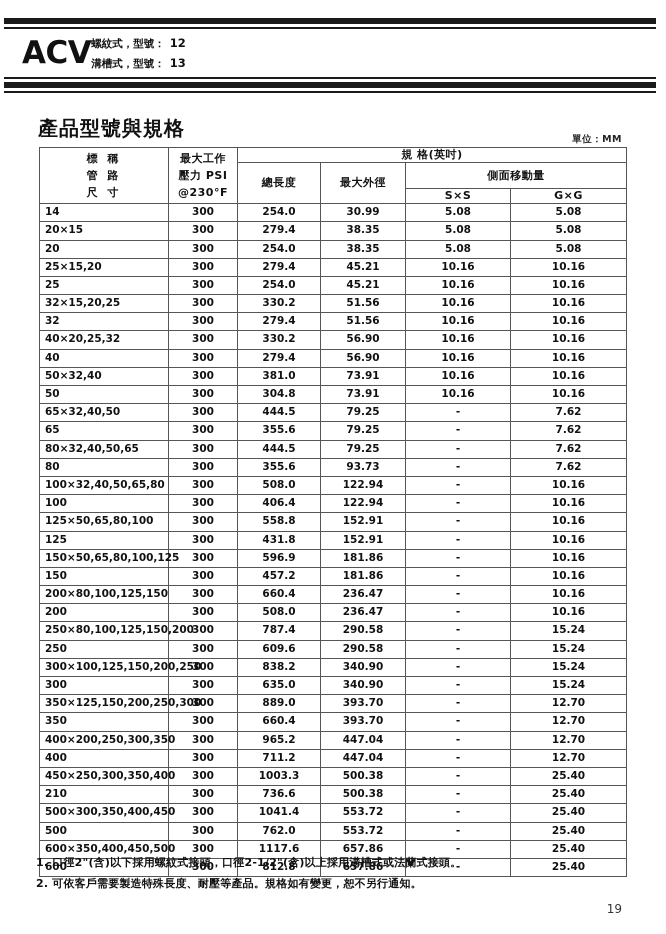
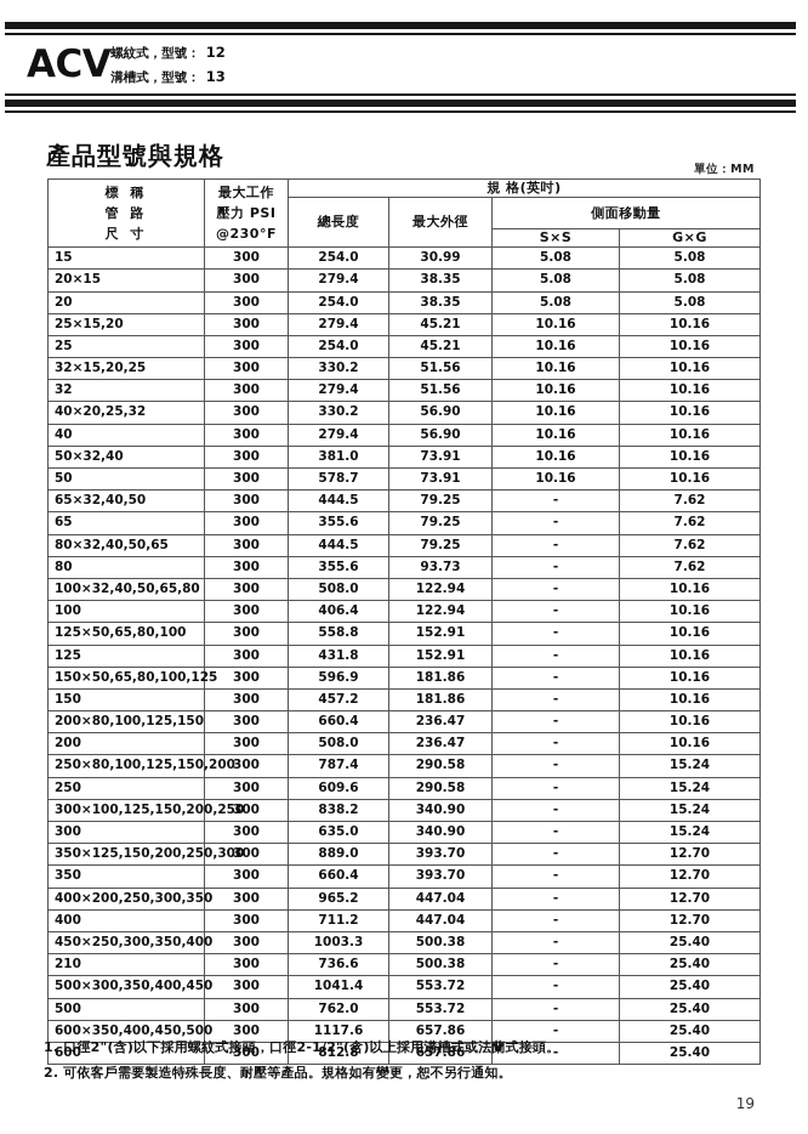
  ACV
  螺紋式，型號： 12
  溝槽式，型號： 13
  產品型號與規格
  單位：MM
  標 稱 管 路 尺 寸	最大工作 壓力 PSI @230°F	規 格(英吋)
  總長度	最大外徑	側面移動量
  S×S	G×G
- 14	300	254.0	30.99	5.08	5.08
+ 15	300	254.0	30.99	5.08	5.08
  20×15	300	279.4	38.35	5.08	5.08
  20	300	254.0	38.35	5.08	5.08
  25×15,20	300	279.4	45.21	10.16	10.16
  25	300	254.0	45.21	10.16	10.16
  32×15,20,25	300	330.2	51.56	10.16	10.16
  32	300	279.4	51.56	10.16	10.16
  40×20,25,32	300	330.2	56.90	10.16	10.16
  40	300	279.4	56.90	10.16	10.16
  50×32,40	300	381.0	73.91	10.16	10.16
- 50	300	304.8	73.91	10.16	10.16
+ 50	300	578.7	73.91	10.16	10.16
  65×32,40,50	300	444.5	79.25	-	7.62
  65	300	355.6	79.25	-	7.62
  80×32,40,50,65	300	444.5	79.25	-	7.62
  80	300	355.6	93.73	-	7.62
  100×32,40,50,65,80	300	508.0	122.94	-	10.16
  100	300	406.4	122.94	-	10.16
  125×50,65,80,100	300	558.8	152.91	-	10.16
  125	300	431.8	152.91	-	10.16
  150×50,65,80,100,125	300	596.9	181.86	-	10.16
  150	300	457.2	181.86	-	10.16
  200×80,100,125,150	300	660.4	236.47	-	10.16
  200	300	508.0	236.47	-	10.16
  250×80,100,125,150,200	300	787.4	290.58	-	15.24
  250	300	609.6	290.58	-	15.24
  300×100,125,150,200,25	300	838.2	340.90	-	15.24
  300	300	635.0	340.90	-	15.24
  350×125,150,200,250,30	300	889.0	393.70	-	12.70
  350	300	660.4	393.70	-	12.70
  400×200,250,300,350	300	965.2	447.04	-	12.70
  400	300	711.2	447.04	-	12.70
  450×250,300,350,400	300	1003.3	500.38	-	25.40
  210	300	736.6	500.38	-	25.40
  500×300,350,400,450	300	1041.4	553.72	-	25.40
  500	300	762.0	553.72	-	25.40
  600×350,400,450,500	300	1117.6	657.86	-	25.40
  600	300	812.8	657.86	-	25.40
  1. 口徑2"(含)以下採用螺紋式接頭，口徑2-1/2"(含)以上採用溝槽式或法蘭式接頭。
  2. 可依客戶需要製造特殊長度、耐壓等產品。規格如有變更，恕不另行通知。
  19
